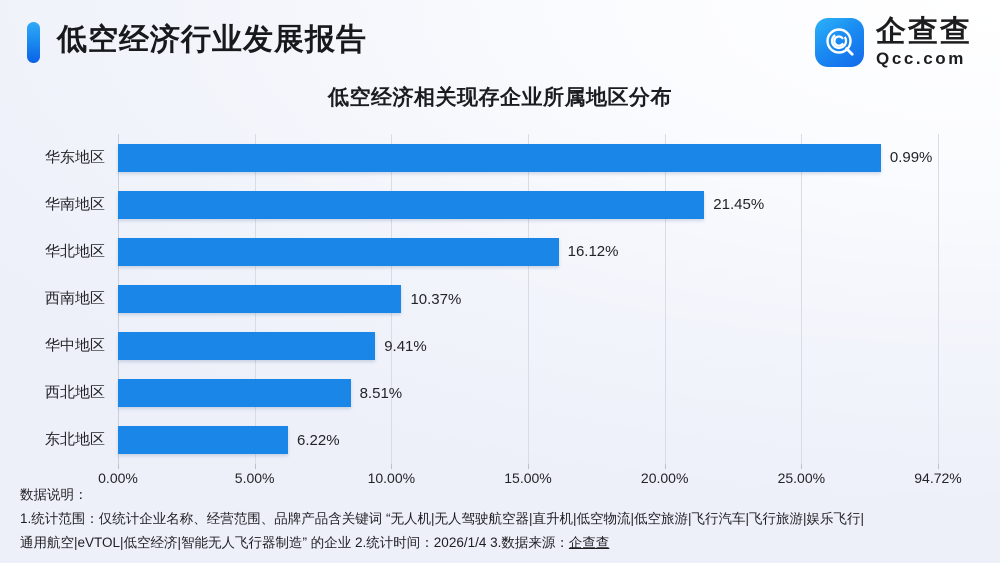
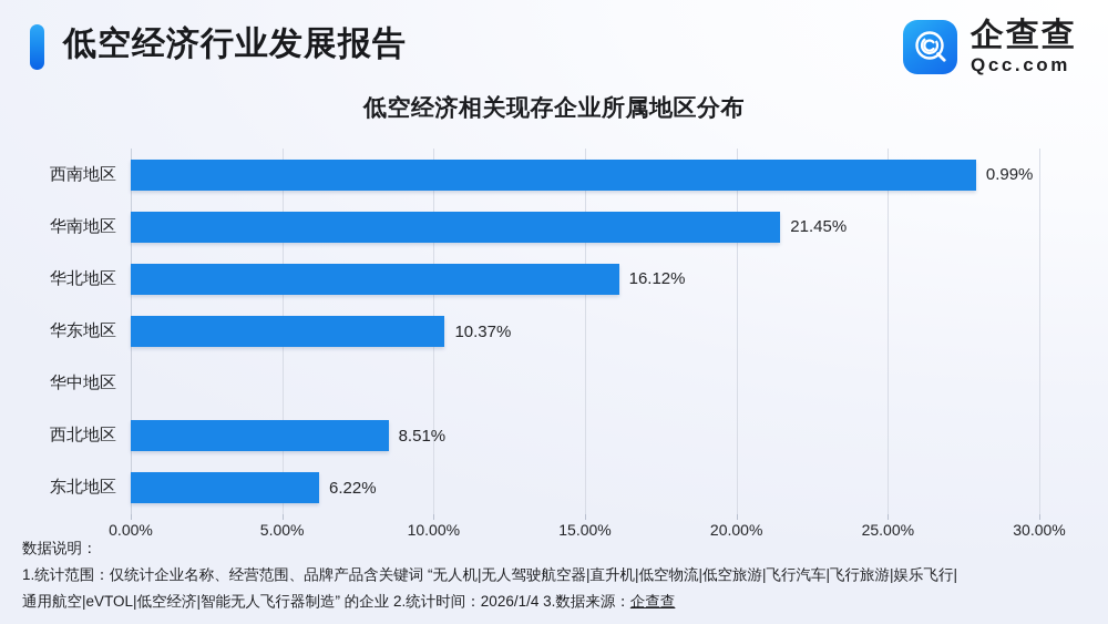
  低空经济行业发展报告
  企查查
  Qcc.com
  低空经济相关现存企业所属地区分布
  0.99%
  21.45%
  16.12%
  10.37%
- 9.41%
  8.51%
  6.22%
- 华东地区
+ 西南地区
  华南地区
  华北地区
- 西南地区
+ 华东地区
  华中地区
  西北地区
  东北地区
  0.00%
  5.00%
  10.00%
  15.00%
  20.00%
  25.00%
- 94.72%
+ 30.00%
  数据说明：
  1.统计范围：仅统计企业名称、经营范围、品牌产品含关键词 “无人机|无人驾驶航空器|直升机|低空物流|低空旅游|飞行汽车|飞行旅游|娱乐飞行|
  通用航空|eVTOL|低空经济|智能无人飞行器制造” 的企业 2.统计时间：2026/1/4 3.数据来源：企查查
